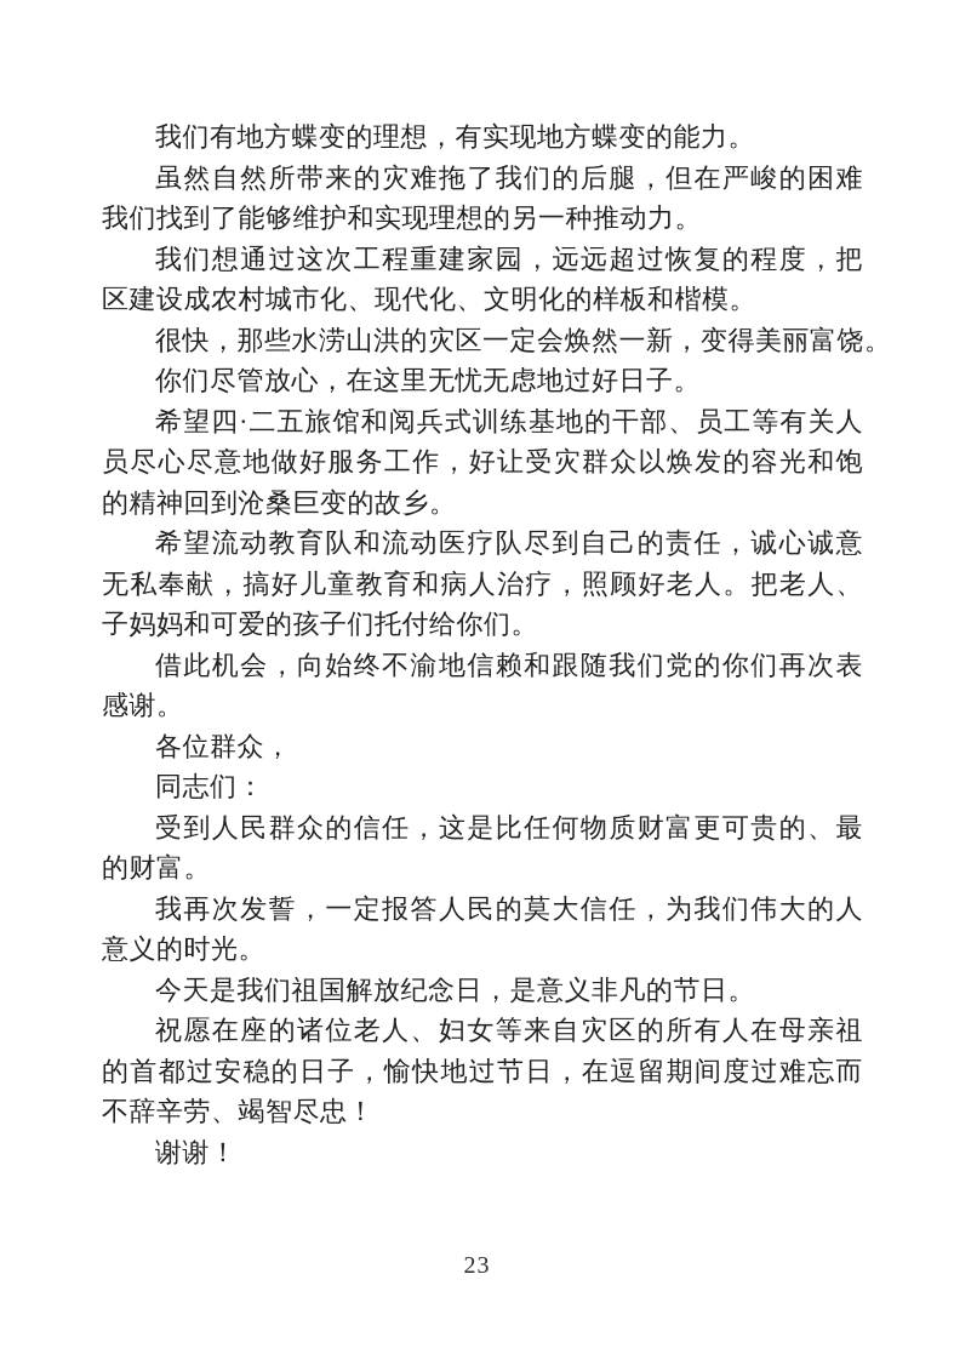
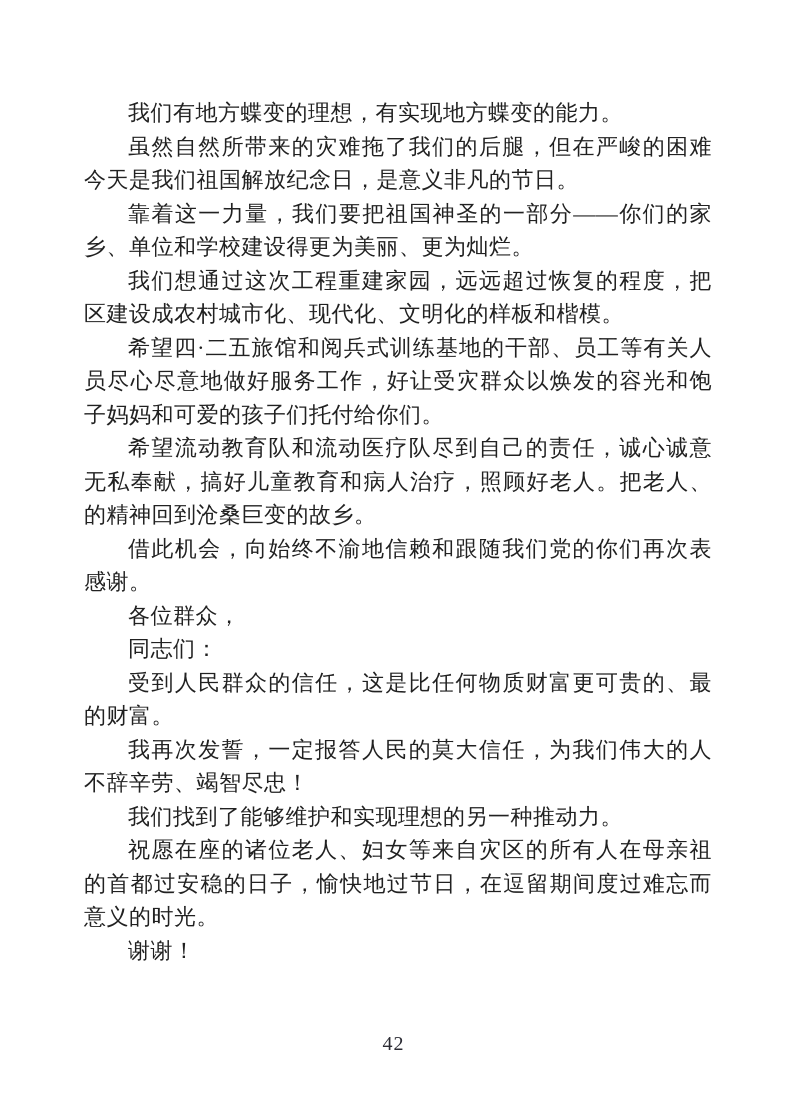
  我们有地方蝶变的理想，有实现地方蝶变的能力。
  虽然自然所带来的灾难拖了我们的后腿，但在严峻的困难
- 我们找到了能够维护和实现理想的另一种推动力。
+ 今天是我们祖国解放纪念日，是意义非凡的节日。
+ 靠着这一力量，我们要把祖国神圣的一部分——你们的家
+ 乡、单位和学校建设得更为美丽、更为灿烂。
  我们想通过这次工程重建家园，远远超过恢复的程度，把
  区建设成农村城市化、现代化、文明化的样板和楷模。
- 很快，那些水涝山洪的灾区一定会焕然一新，变得美丽富饶。
- 你们尽管放心，在这里无忧无虑地过好日子。
  希望四·二五旅馆和阅兵式训练基地的干部、员工等有关人
  员尽心尽意地做好服务工作，好让受灾群众以焕发的容光和饱
- 的精神回到沧桑巨变的故乡。
+ 子妈妈和可爱的孩子们托付给你们。
  希望流动教育队和流动医疗队尽到自己的责任，诚心诚意
  无私奉献，搞好儿童教育和病人治疗，照顾好老人。把老人、
- 子妈妈和可爱的孩子们托付给你们。
+ 的精神回到沧桑巨变的故乡。
  借此机会，向始终不渝地信赖和跟随我们党的你们再次表
  感谢。
  各位群众，
  同志们：
  受到人民群众的信任，这是比任何物质财富更可贵的、最
  的财富。
  我再次发誓，一定报答人民的莫大信任，为我们伟大的人
- 意义的时光。
+ 不辞辛劳、竭智尽忠！
- 今天是我们祖国解放纪念日，是意义非凡的节日。
+ 我们找到了能够维护和实现理想的另一种推动力。
  祝愿在座的诸位老人、妇女等来自灾区的所有人在母亲祖
  的首都过安稳的日子，愉快地过节日，在逗留期间度过难忘而
- 不辞辛劳、竭智尽忠！
+ 意义的时光。
  谢谢！
- 23
+ 42
